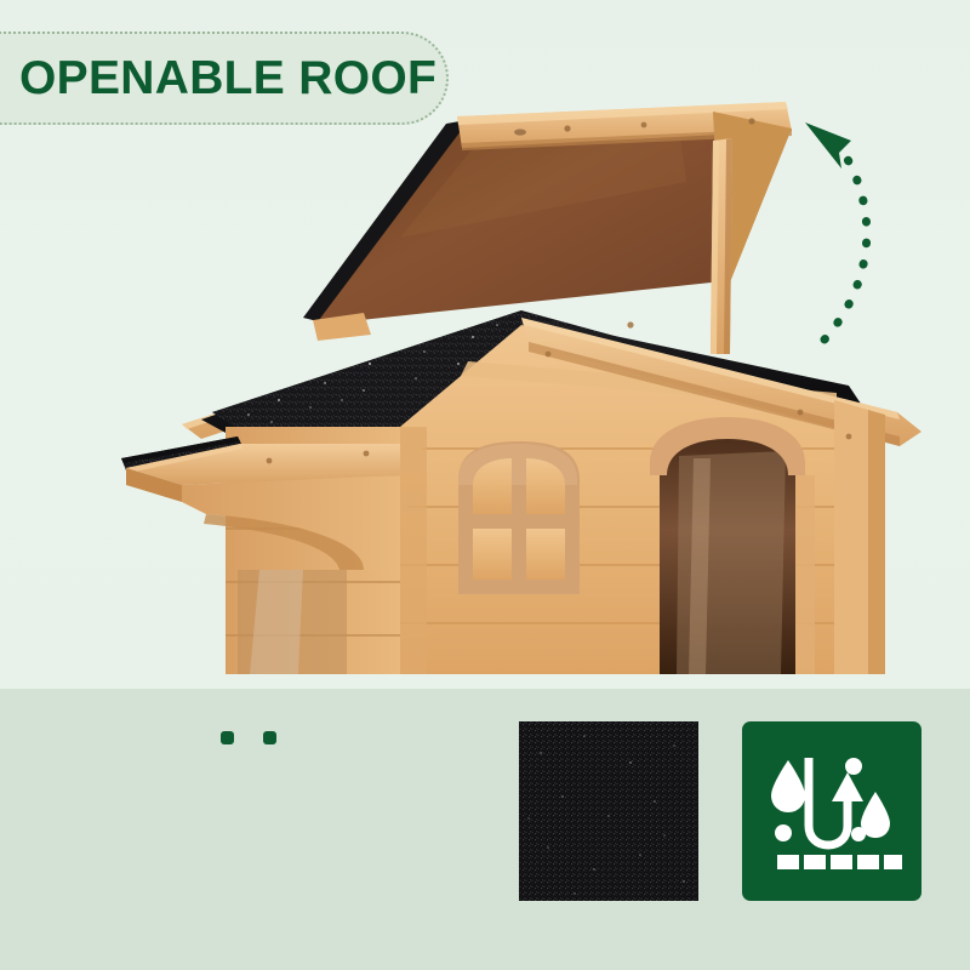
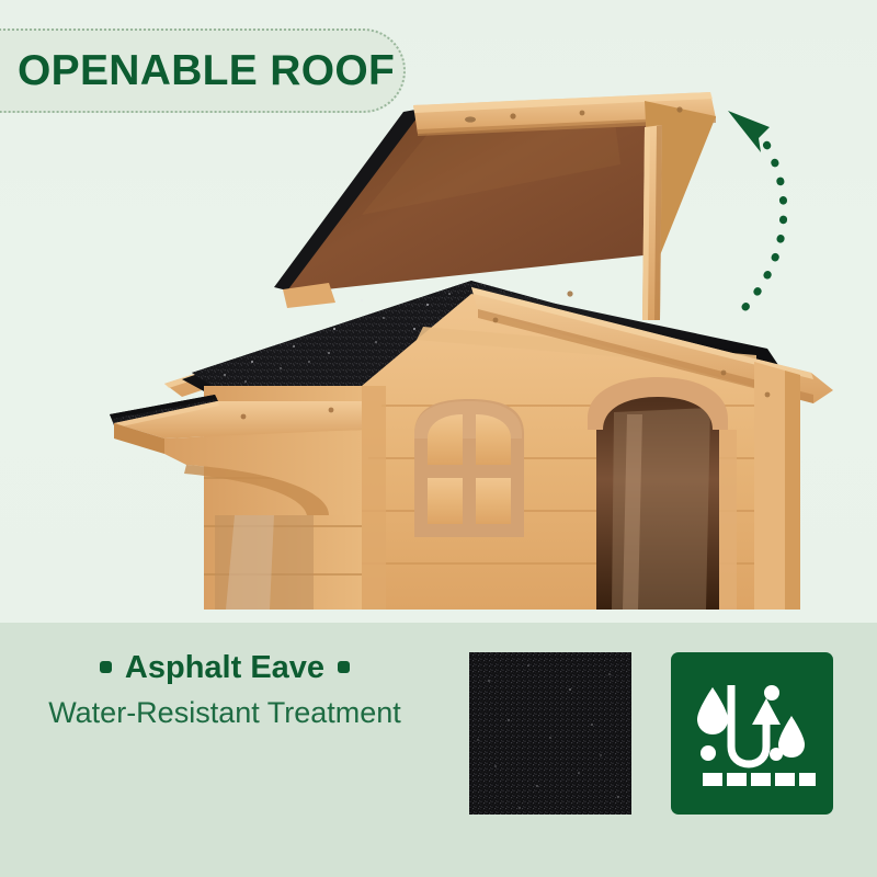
  OPENABLE ROOF
+ Asphalt Eave
+ Water-Resistant Treatment
